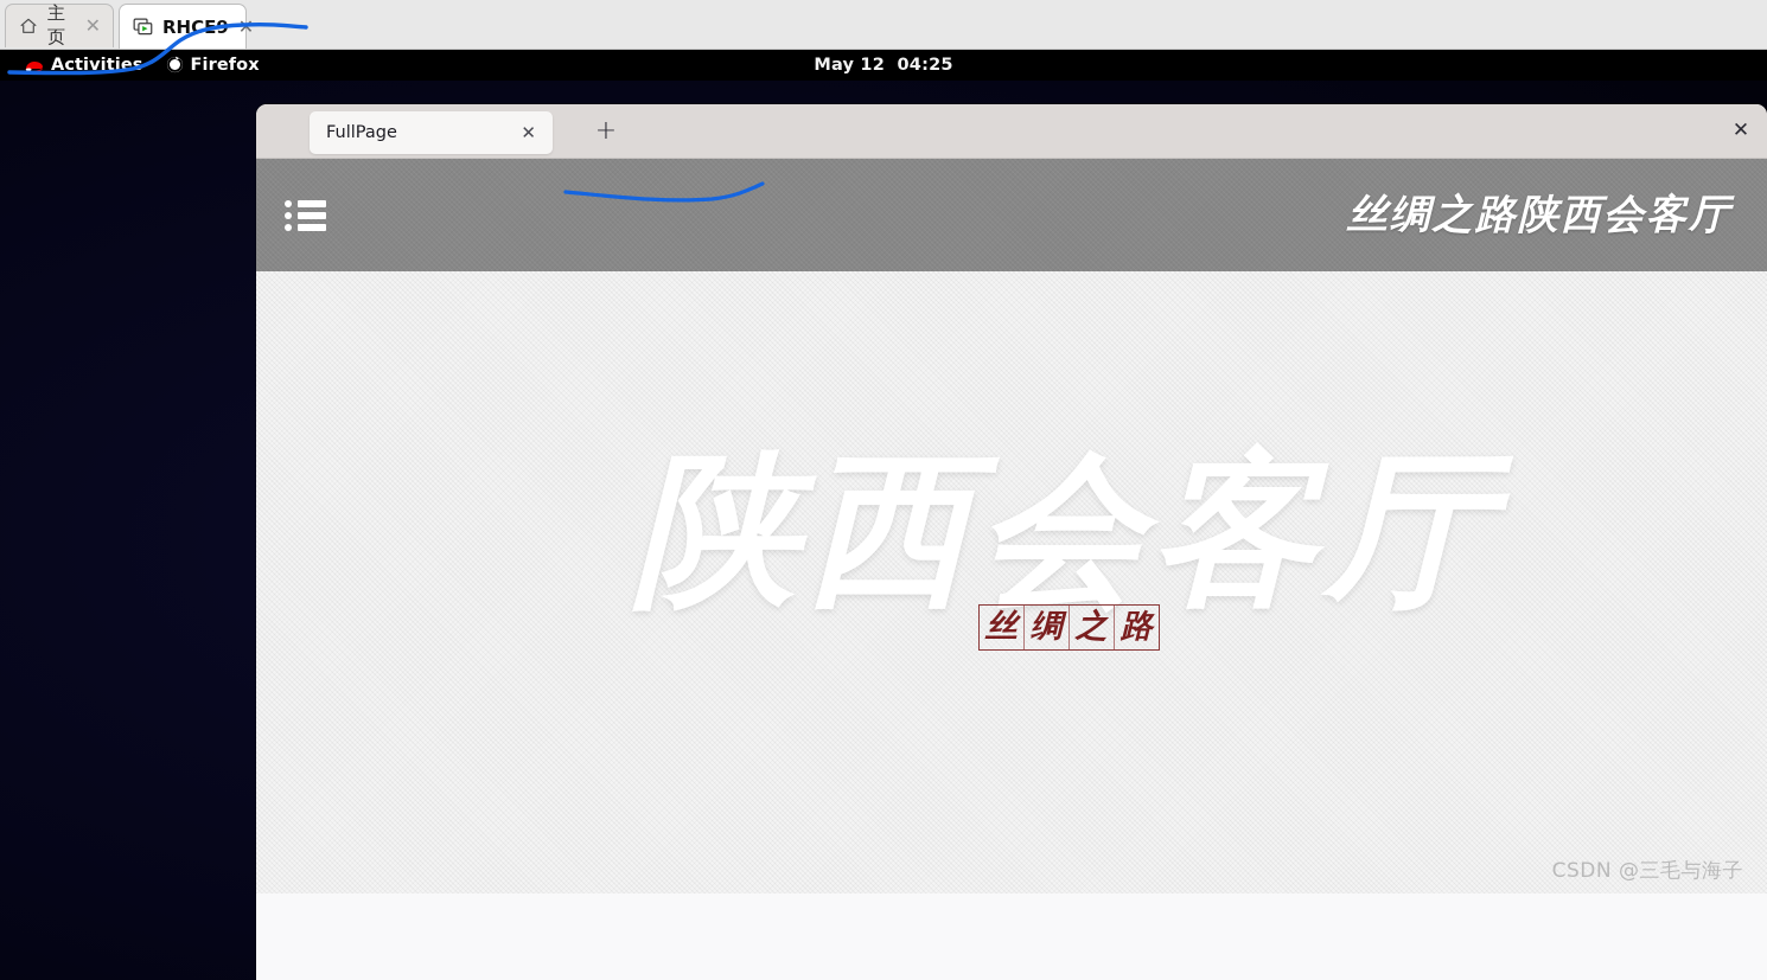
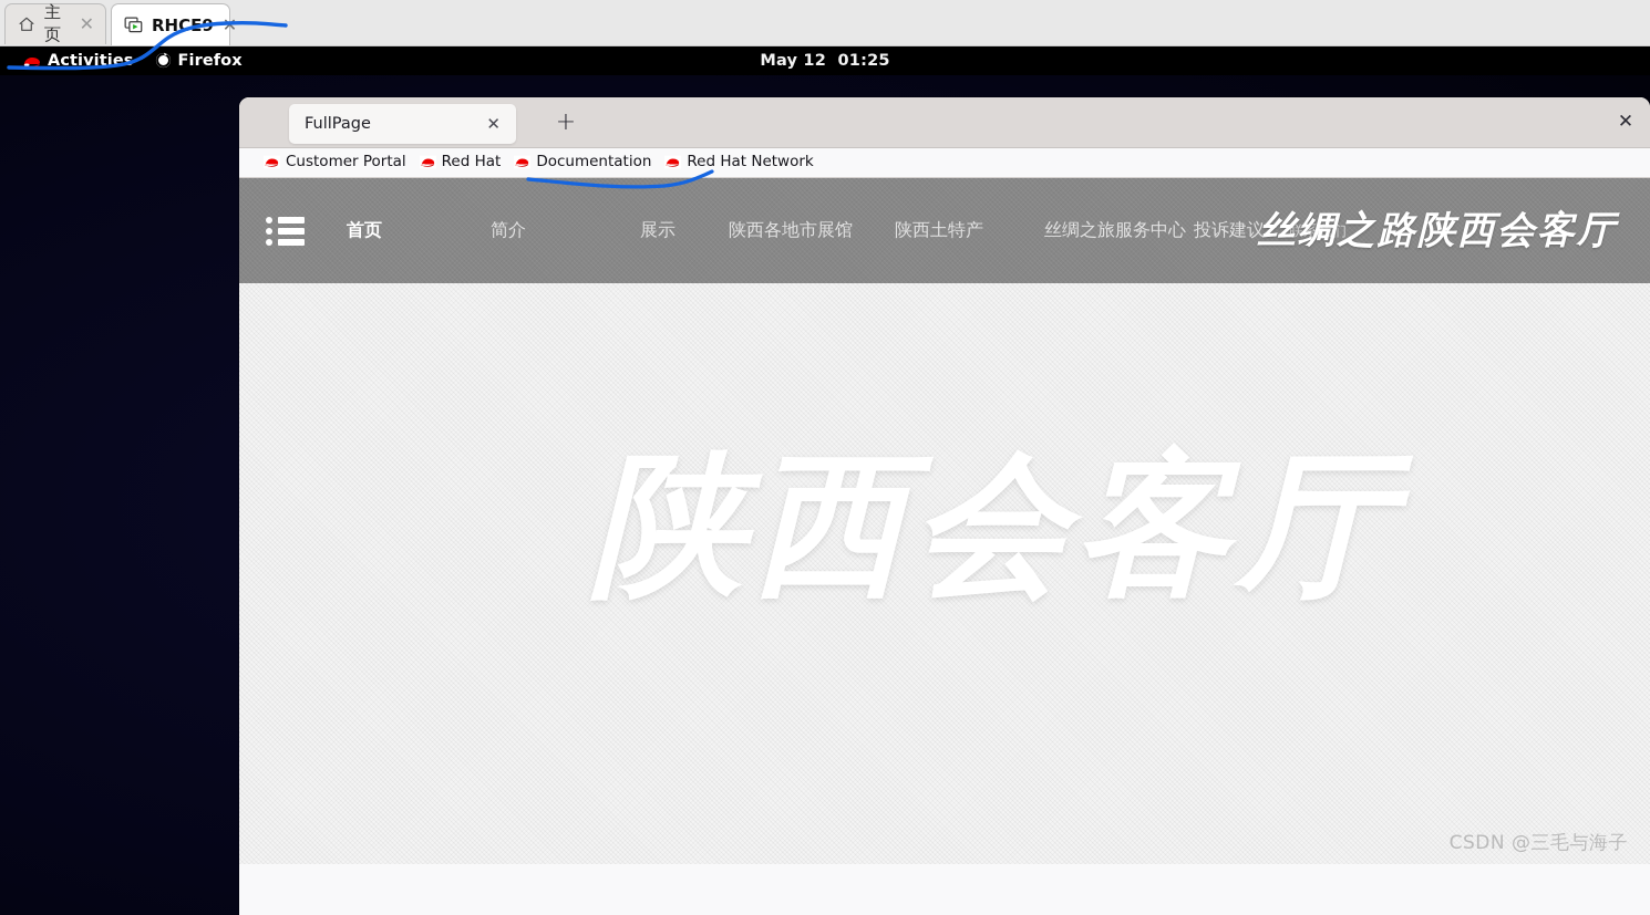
  Activities
  Firefox
- May 12 04:25
+ May 12 01:25
  FullPage
  ✕
  +
  ✕
+ Customer Portal
+ Red Hat
+ Documentation
+ Red Hat Network
+ 首页
+ 简介
+ 展示
+ 陕西各地市展馆
+ 陕西土特产
+ 丝绸之旅服务中心
+ 投诉建议
+ 联系我们
  丝绸之路陕西会客厅
  陕西会客
- 丝
- 绸
- 之
- 路
  CSDN @三毛与海子
  主页
  ✕
